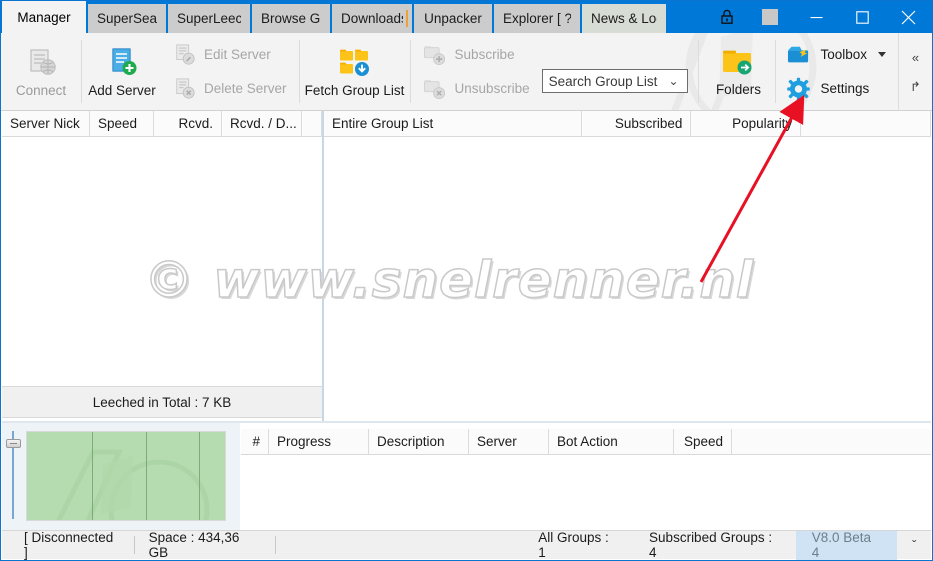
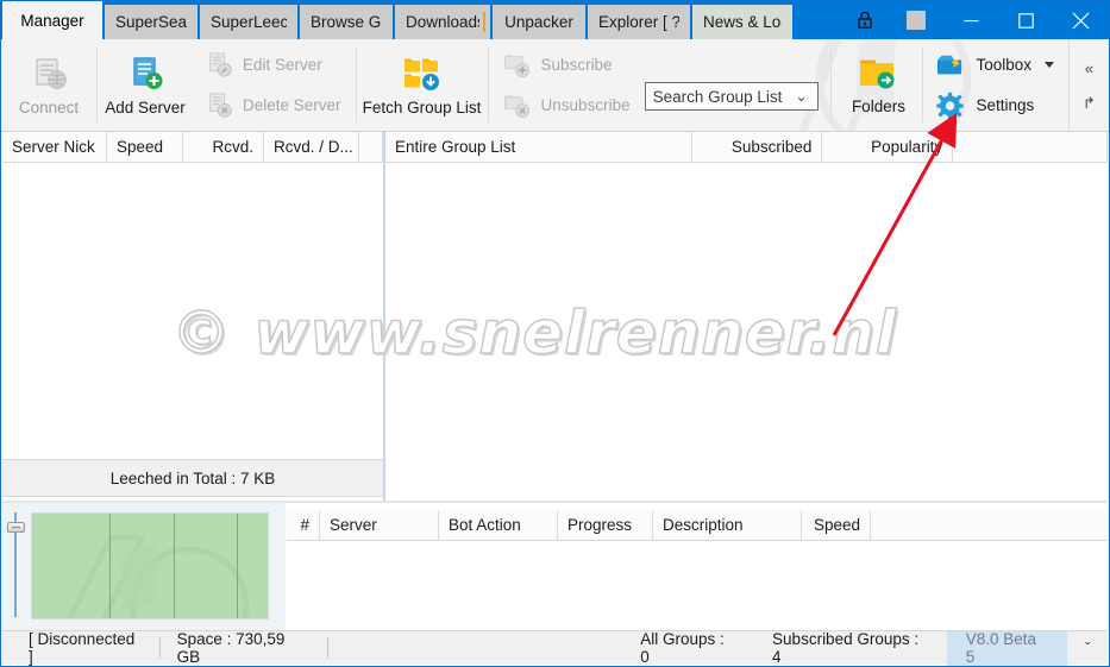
  Manager
  SuperSea
  SuperLeec
  Download
  Unpacker
  Explorer [ ?
  News & Lo
  Connect
  Add Server
  Edit Server
  Delete Server
  Fetch Group List
  Subscribe
  Unsubscribe
  Search Group List
  ⌄
  Folders
  Toolbox
  Settings
  «
  ↱
  Server Nick
  Speed
  Rcvd.
  Rcvd. / D...
  Entire Group List
  Subscribed
  Popularit
  Leeched in Total : 7 KB
  © www.snelrenner.nl
  #
- Progress
+ Server
- Description
+ Bot Action
- Server
+ Progress
- Bot Action
+ Description
  Speed
  [ Disconnected ]
- Space : 434,36 GB
+ Space : 730,59 GB
- All Groups : 1
+ All Groups : 0
  Subscribed Groups : 4
- V8.0 Beta 4
+ V8.0 Beta 5
  ˇ
